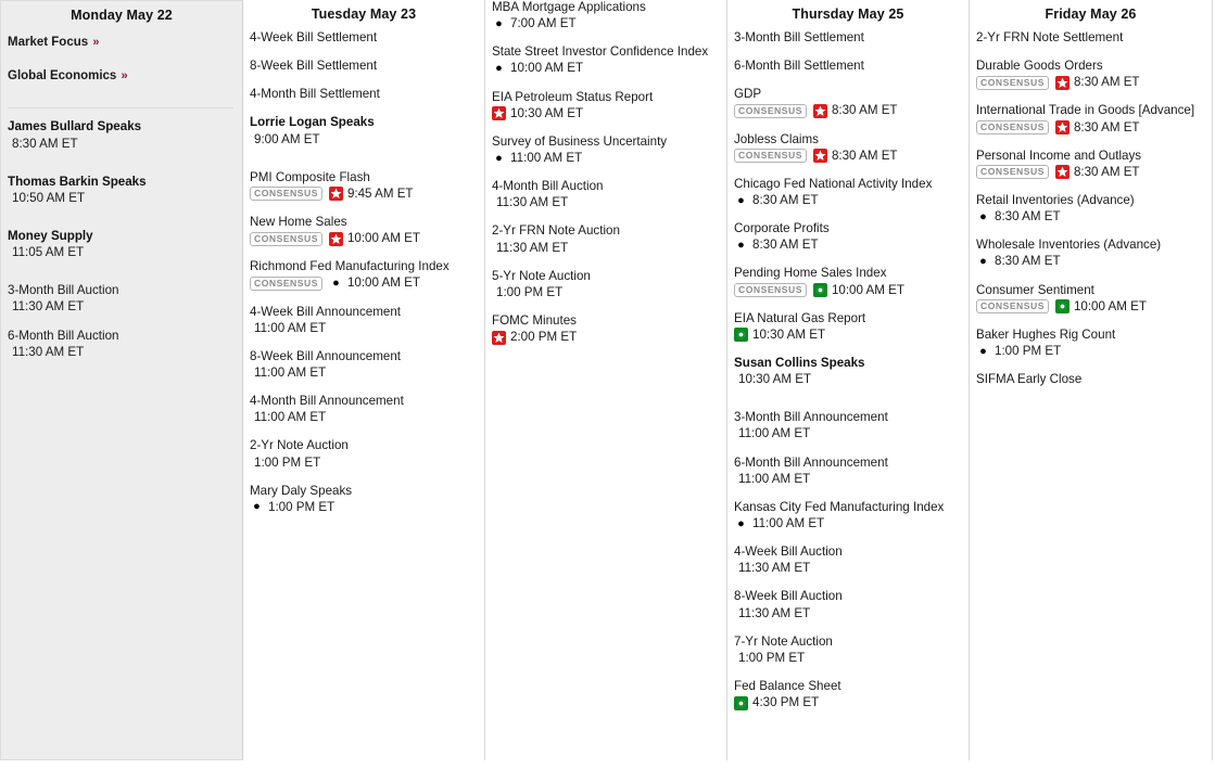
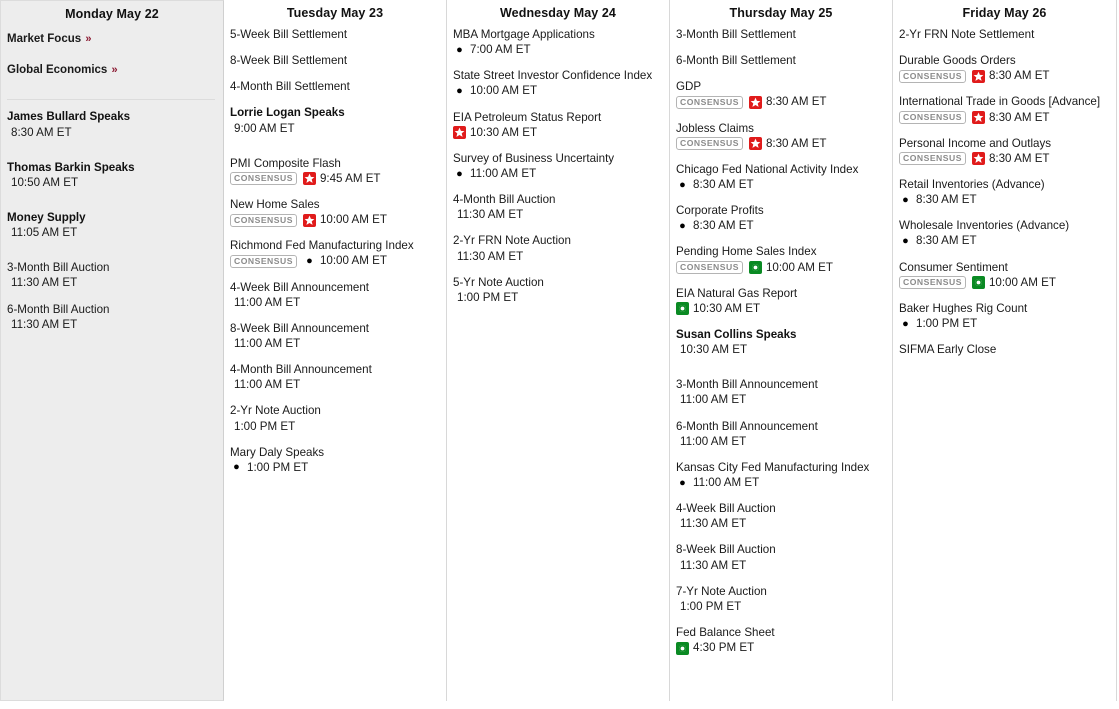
  Monday May 22
  Market Focus »
  Global Economics »
  James Bullard Speaks
  8:30 AM ET
  Thomas Barkin Speaks
  10:50 AM ET
  Money Supply
  11:05 AM ET
  3-Month Bill Auction
  11:30 AM ET
  6-Month Bill Auction
  11:30 AM ET
  Tuesday May 23
- 4-Week Bill Settlement
+ 5-Week Bill Settlement
  8-Week Bill Settlement
  4-Month Bill Settlement
  Lorrie Logan Speaks
  9:00 AM ET
  PMI Composite Flash
  CONSENSUS
  9:45 AM ET
  New Home Sales
  CONSENSUS
  10:00 AM ET
  Richmond Fed Manufacturing Index
  CONSENSUS
  ●
  10:00 AM ET
  4-Week Bill Announcement
  11:00 AM ET
  8-Week Bill Announcement
  11:00 AM ET
  4-Month Bill Announcement
  11:00 AM ET
  2-Yr Note Auction
  1:00 PM ET
  Mary Daly Speaks
  ●
  1:00 PM ET
+ Wednesday May 24
  MBA Mortgage Applications
  ●
  7:00 AM ET
  State Street Investor Confidence Index
  ●
  10:00 AM ET
  EIA Petroleum Status Report
  10:30 AM ET
  Survey of Business Uncertainty
  ●
  11:00 AM ET
  4-Month Bill Auction
  11:30 AM ET
  2-Yr FRN Note Auction
  11:30 AM ET
  5-Yr Note Auction
  1:00 PM ET
- FOMC Minutes
- 2:00 PM ET
  Thursday May 25
  3-Month Bill Settlement
  6-Month Bill Settlement
  GDP
  CONSENSUS
  8:30 AM ET
  Jobless Claims
  CONSENSUS
  8:30 AM ET
  Chicago Fed National Activity Index
  ●
  8:30 AM ET
  Corporate Profits
  ●
  8:30 AM ET
  Pending Home Sales Index
  CONSENSUS
  10:00 AM ET
  EIA Natural Gas Report
  10:30 AM ET
  Susan Collins Speaks
  10:30 AM ET
  3-Month Bill Announcement
  11:00 AM ET
  6-Month Bill Announcement
  11:00 AM ET
  Kansas City Fed Manufacturing Index
  ●
  11:00 AM ET
  4-Week Bill Auction
  11:30 AM ET
  8-Week Bill Auction
  11:30 AM ET
  7-Yr Note Auction
  1:00 PM ET
  Fed Balance Sheet
  4:30 PM ET
  Friday May 26
  2-Yr FRN Note Settlement
  Durable Goods Orders
  CONSENSUS
  8:30 AM ET
  International Trade in Goods [Advance]
  CONSENSUS
  8:30 AM ET
  Personal Income and Outlays
  CONSENSUS
  8:30 AM ET
  Retail Inventories (Advance)
  ●
  8:30 AM ET
  Wholesale Inventories (Advance)
  ●
  8:30 AM ET
  Consumer Sentiment
  CONSENSUS
  10:00 AM ET
  Baker Hughes Rig Count
  ●
  1:00 PM ET
  SIFMA Early Close
